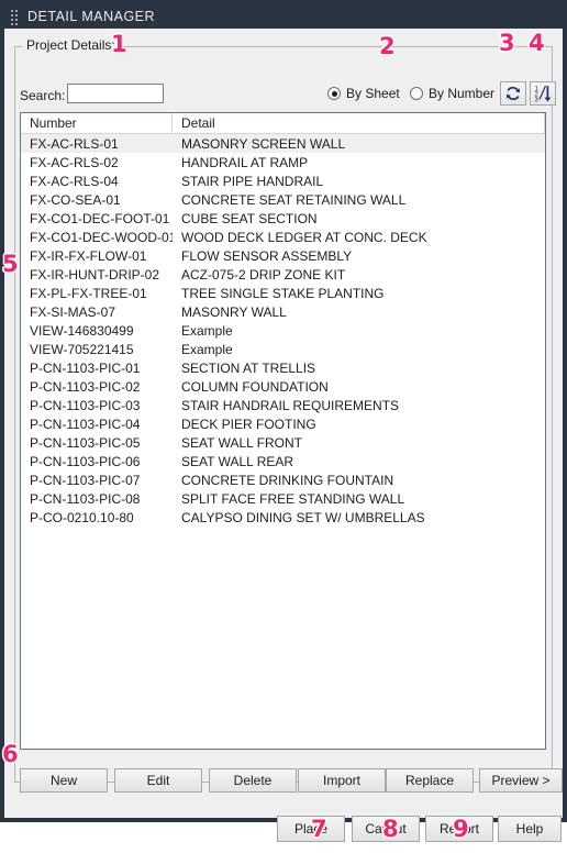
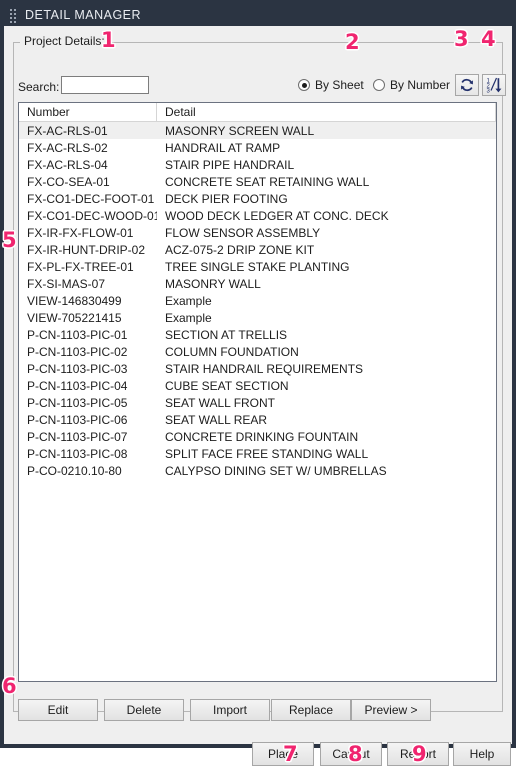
  DETAIL MANAGER
  Project Details:
  Search:
  By Sheet
  By Number
  Number
  Detail
  FX-AC-RLS-01
  MASONRY SCREEN WALL
  FX-AC-RLS-02
  HANDRAIL AT RAMP
  FX-AC-RLS-04
  STAIR PIPE HANDRAIL
  FX-CO-SEA-01
  CONCRETE SEAT RETAINING WALL
  FX-CO1-DEC-FOOT-01
- CUBE SEAT SECTION
+ DECK PIER FOOTING
  FX-CO1-DEC-WOOD-0
  WOOD DECK LEDGER AT CONC. DECK
  FX-IR-FX-FLOW-01
  FLOW SENSOR ASSEMBLY
  FX-IR-HUNT-DRIP-02
  ACZ-075-2 DRIP ZONE KIT
  FX-PL-FX-TREE-01
  TREE SINGLE STAKE PLANTING
  FX-SI-MAS-07
  MASONRY WALL
  VIEW-146830499
  Example
  VIEW-705221415
  Example
  P-CN-1103-PIC-01
  SECTION AT TRELLIS
  P-CN-1103-PIC-02
  COLUMN FOUNDATION
  P-CN-1103-PIC-03
  STAIR HANDRAIL REQUIREMENTS
  P-CN-1103-PIC-04
- DECK PIER FOOTING
+ CUBE SEAT SECTION
  P-CN-1103-PIC-05
  SEAT WALL FRONT
  P-CN-1103-PIC-06
  SEAT WALL REAR
  P-CN-1103-PIC-07
  CONCRETE DRINKING FOUNTAIN
  P-CN-1103-PIC-08
  SPLIT FACE FREE STANDING WALL
  P-CO-0210.10-80
  CALYPSO DINING SET W/ UMBRELLAS
- New
  Edit
  Delete
  Import
  Replace
  Preview >
  Place
  Callout
  Report
  Help
  1
  2
  3
  4
  5
  6
  7
  8
  9
